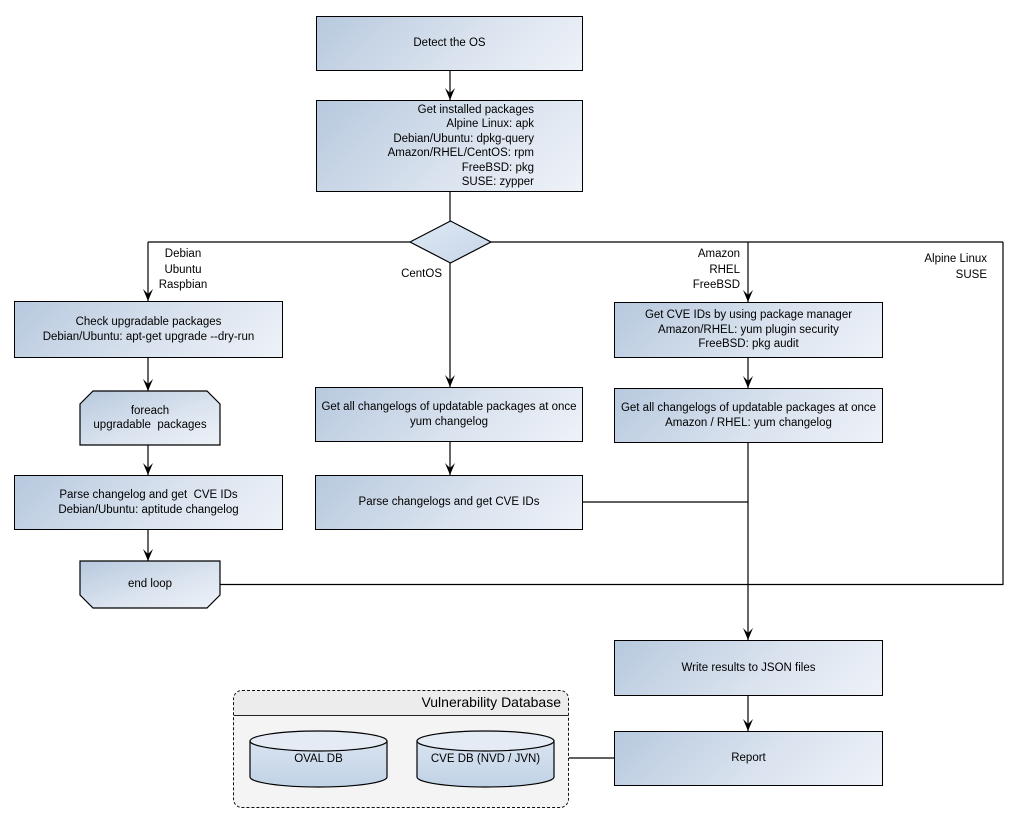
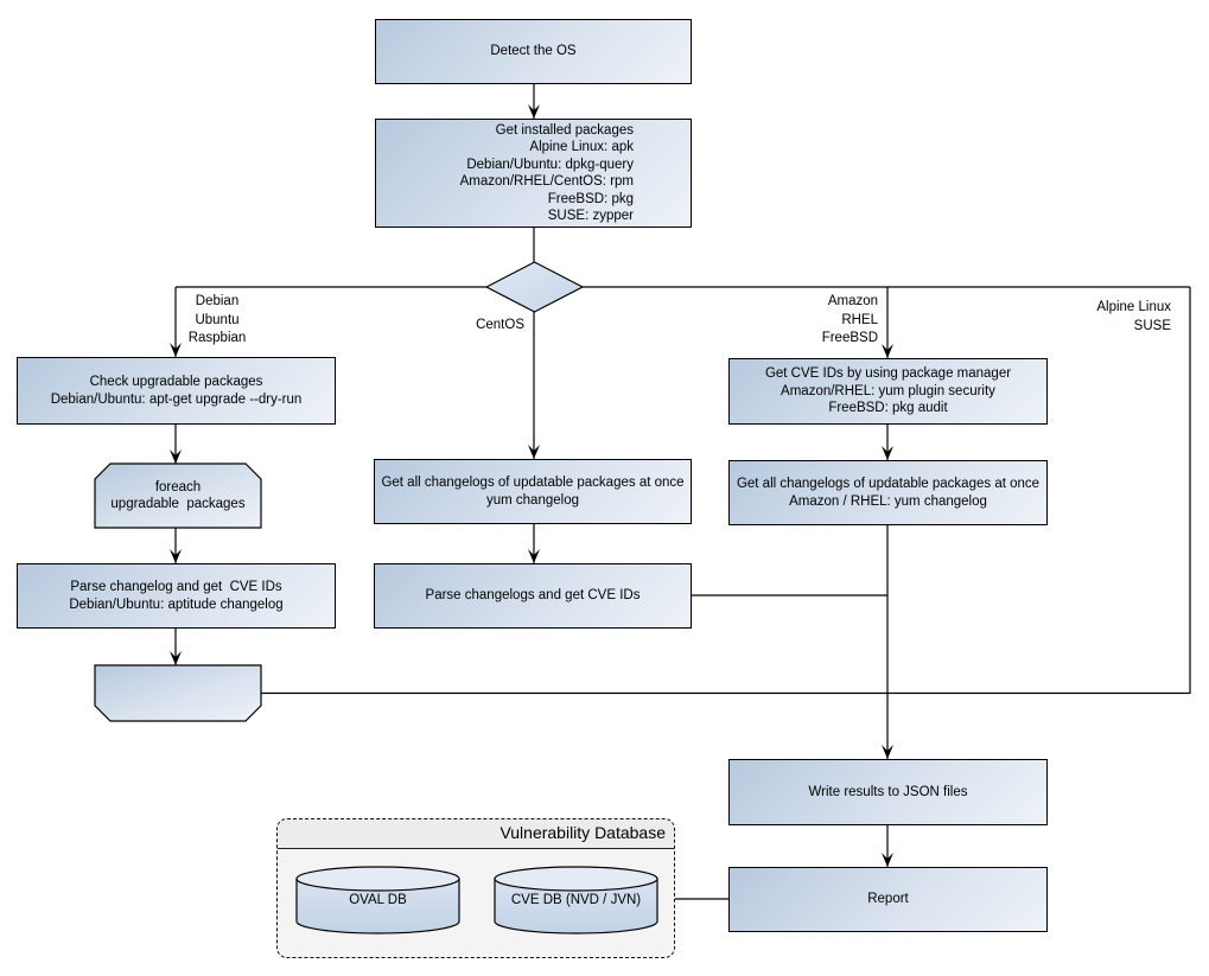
  Detect the OS
  Get installed packages
  Alpine Linux: apk
  Debian/Ubuntu: dpkg-query
  Amazon/RHEL/CentOS: rpm
  FreeBSD: pkg
  SUSE: zypper
  Check upgradable packages
  Debian/Ubuntu: apt-get upgrade --dry-run
  Parse changelog and get CVE IDs
  Debian/Ubuntu: aptitude changelog
  Get all changelogs of updatable packages at once
  yum changelog
  Parse changelogs and get CVE IDs
  Get CVE IDs by using package manager
  Amazon/RHEL: yum plugin security
  FreeBSD: pkg audit
  Get all changelogs of updatable packages at once
  Amazon / RHEL: yum changelog
  Write results to JSON files
  Report
  foreach
  upgradable packages
- end loop
  Debian
  Ubuntu
  Raspbian
  CentOS
  Amazon
  RHEL
  FreeBSD
  Alpine Linux
  SUSE
  Vulnerability Database
  OVAL DB
  CVE DB (NVD / JVN)
